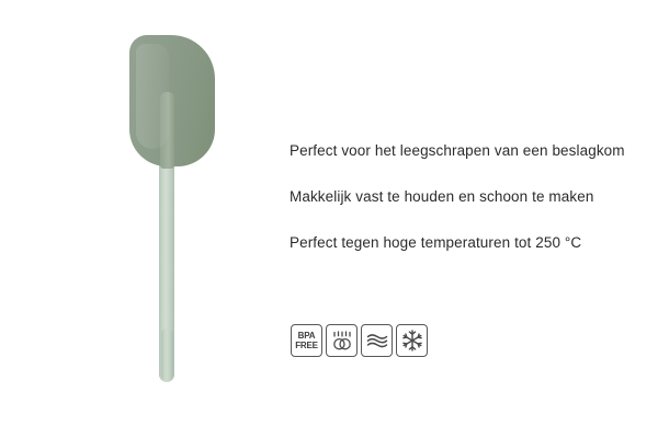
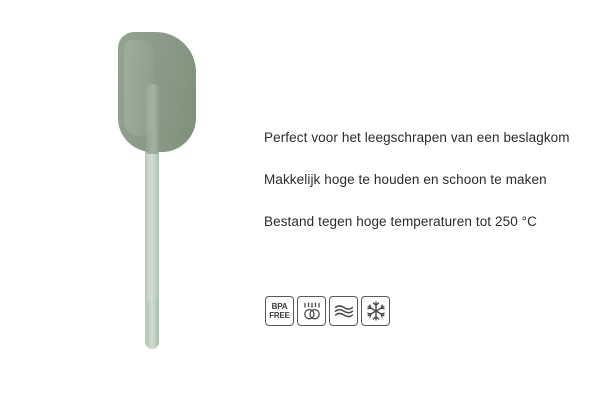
  Perfect voor het leegschrapen van een beslagkom
- Makkelijk vast te houden en schoon te maken
+ Makkelijk hoge te houden en schoon te maken
- Perfect tegen hoge temperaturen tot 250 °C
+ Bestand tegen hoge temperaturen tot 250 °C
  BPA
  FREE
